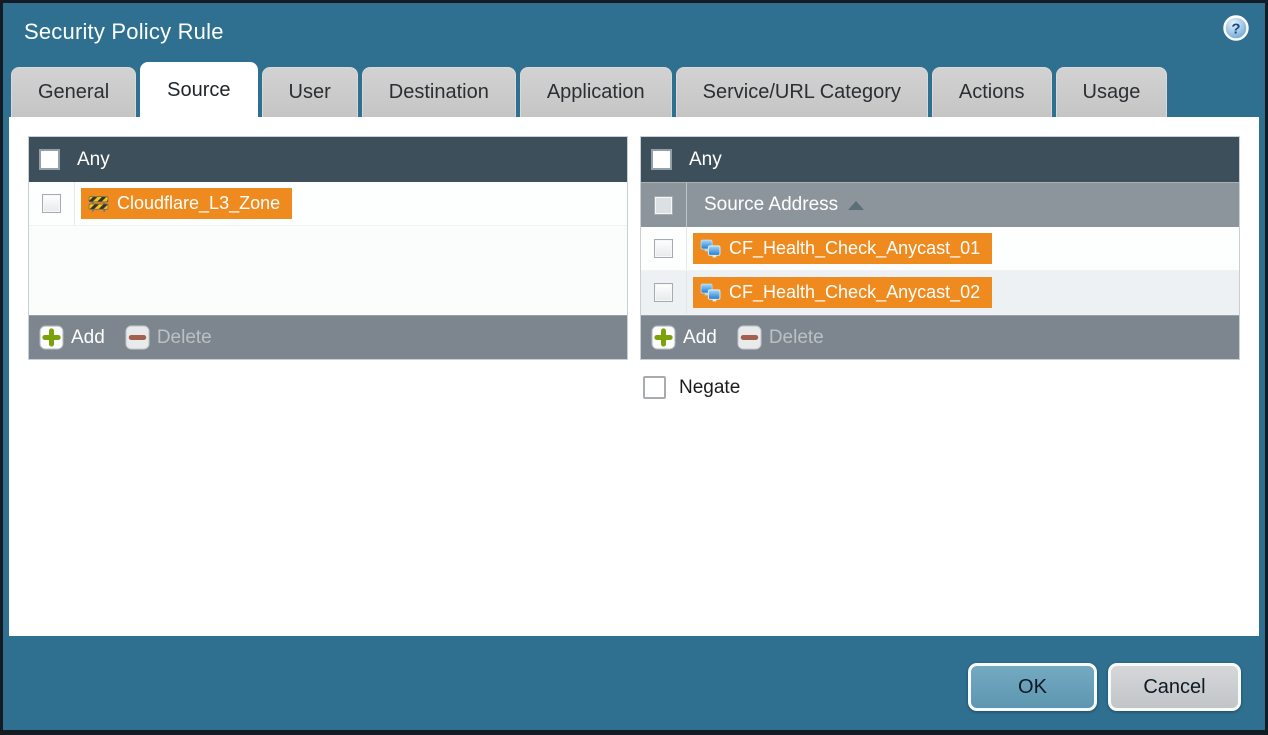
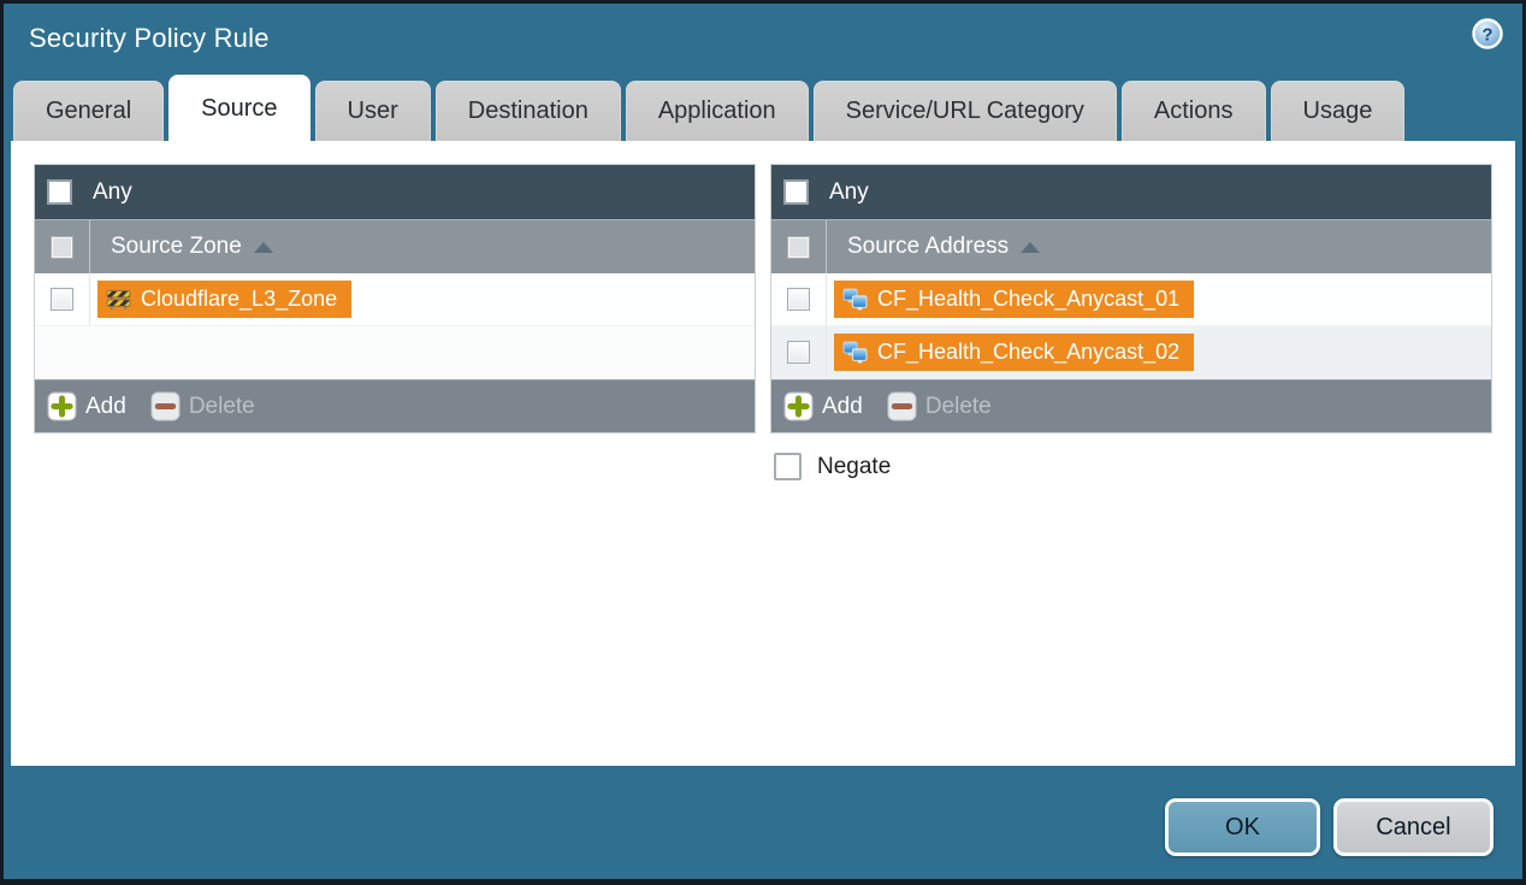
  Security Policy Rule
  ?
  General
  Source
  User
  Destination
  Application
  Service/URL Category
  Actions
  Usage
  Any
+ Source Zone
  Cloudflare_L3_Zone
  Add
  Delete
  Any
  Source Address
  CF_Health_Check_Anycast_01
  CF_Health_Check_Anycast_02
  Add
  Delete
  Negate
  OK
  Cancel
